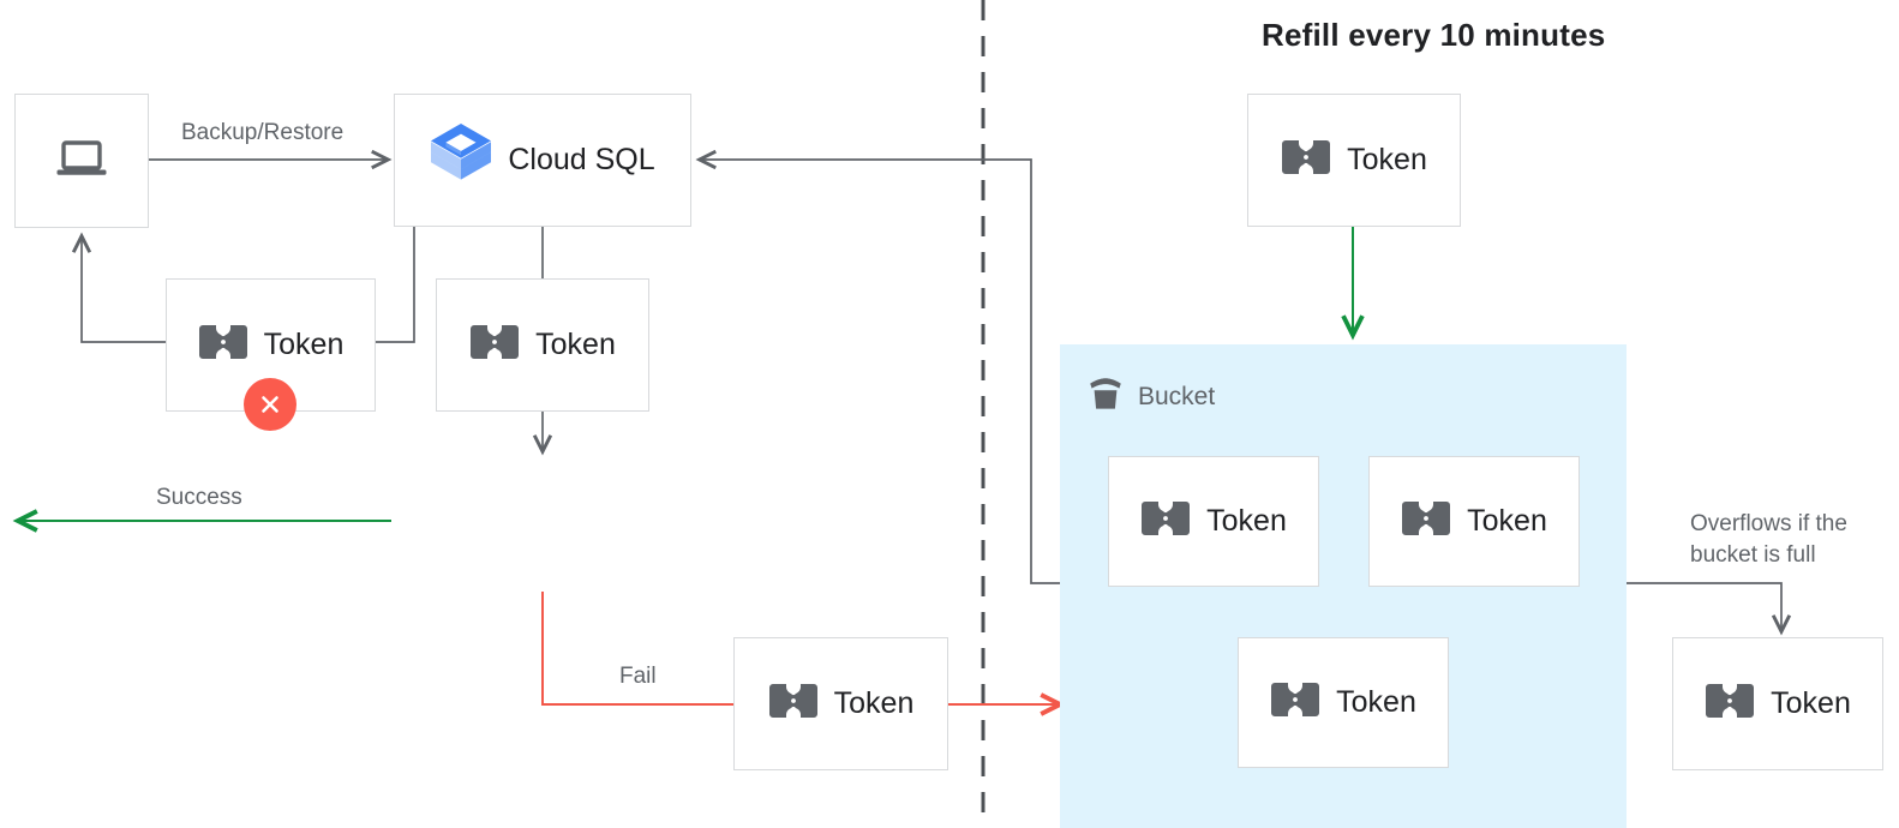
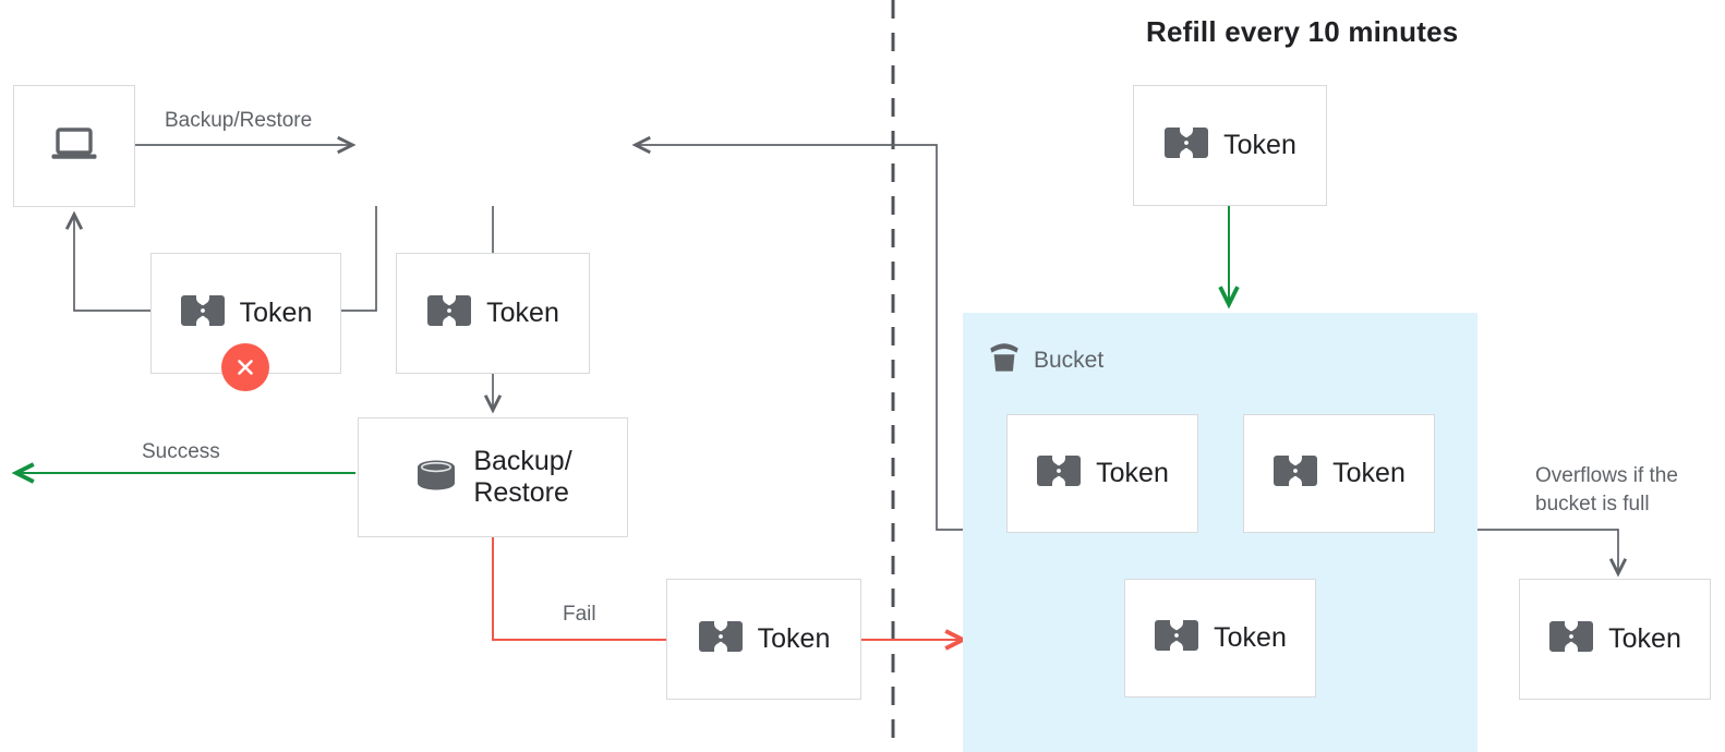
  Refill every 10 minutes
  Bucket
- Cloud SQL
  Token
  Token
+ Backup/
+ Restore
  Token
  Token
  Token
  Token
  Token
  Token
  Backup/Restore
  Success
  Fail
  Overflows if the
  bucket is full
